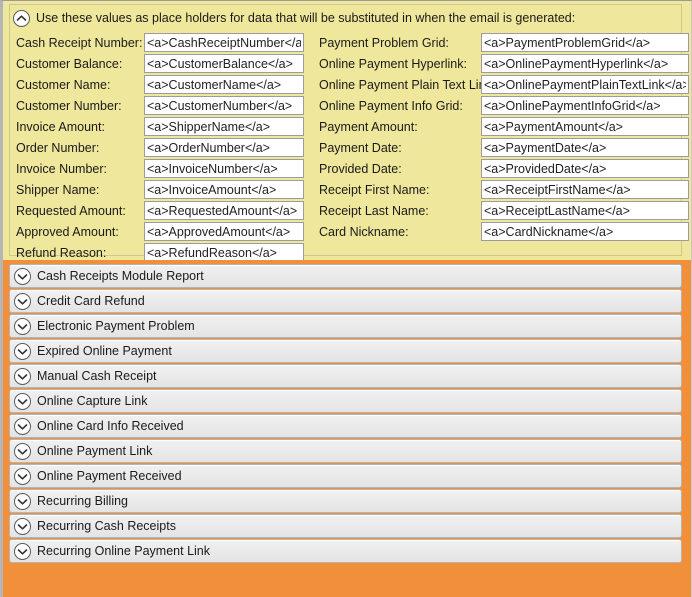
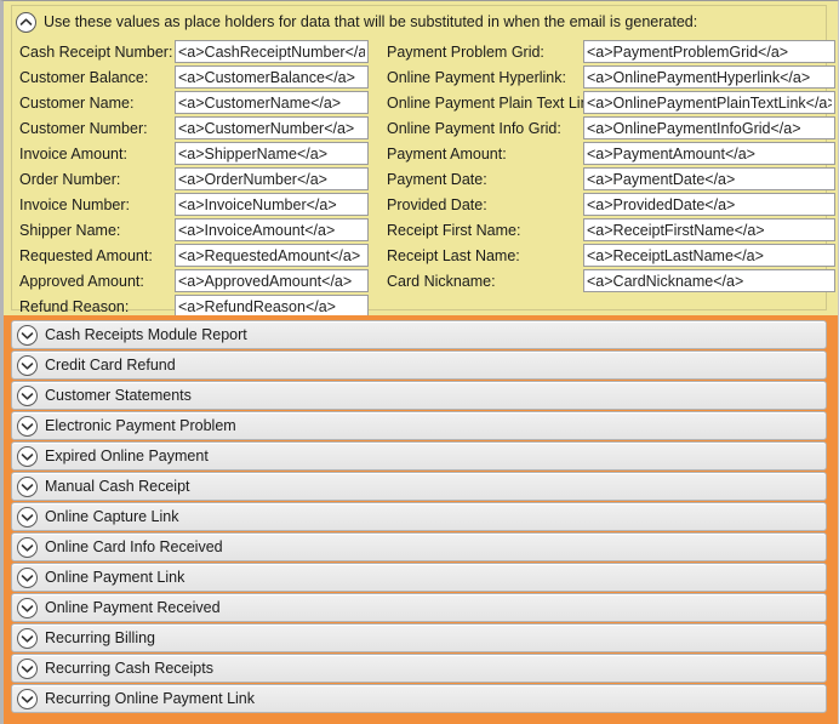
  Use these values as place holders for data that will be substituted in when the email is generated:
  Cash Receipt Number:
  <a>CashReceiptNumber</a
  Customer Balance:
  <a>CustomerBalance</a>
  Customer Name:
  <a>CustomerName</a>
  Customer Number:
  <a>CustomerNumber</a>
  Invoice Amount:
  <a>ShipperName</a>
  Order Number:
  <a>OrderNumber</a>
  Invoice Number:
  <a>InvoiceNumber</a>
  Shipper Name:
  <a>InvoiceAmount</a>
  Requested Amount:
  <a>RequestedAmount</a>
  Approved Amount:
  <a>ApprovedAmount</a>
  Refund Reason:
  <a>RefundReason</a>
  Payment Problem Grid:
  <a>PaymentProblemGrid</a>
  Online Payment Hyperlink:
  <a>OnlinePaymentHyperlink</a>
  Online Payment Plain Text Li
  <a>OnlinePaymentPlainTextLink</a
  Online Payment Info Grid:
  <a>OnlinePaymentInfoGrid</a>
  Payment Amount:
  <a>PaymentAmount</a>
  Payment Date:
  <a>PaymentDate</a>
  Provided Date:
  <a>ProvidedDate</a>
  Receipt First Name:
  <a>ReceiptFirstName</a>
  Receipt Last Name:
  <a>ReceiptLastName</a>
  Card Nickname:
  <a>CardNickname</a>
  Cash Receipts Module Report
  Credit Card Refund
+ Customer Statements
  Electronic Payment Problem
  Expired Online Payment
  Manual Cash Receipt
  Online Capture Link
  Online Card Info Received
  Online Payment Link
  Online Payment Received
  Recurring Billing
  Recurring Cash Receipts
  Recurring Online Payment Link
